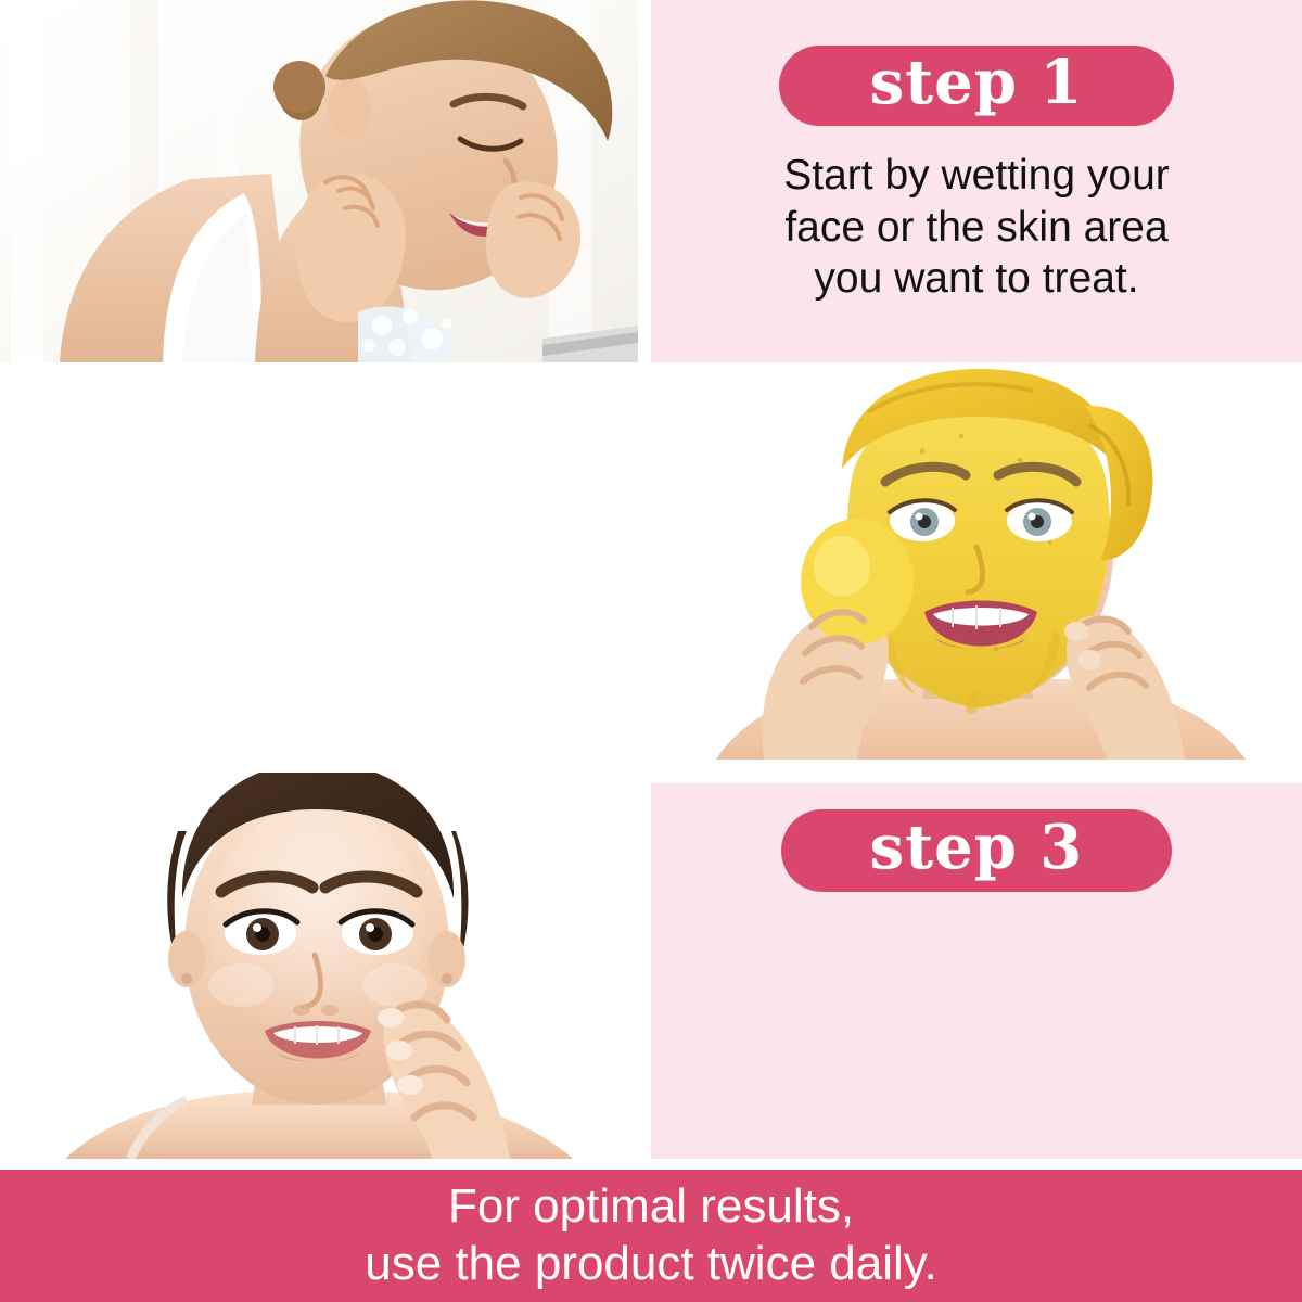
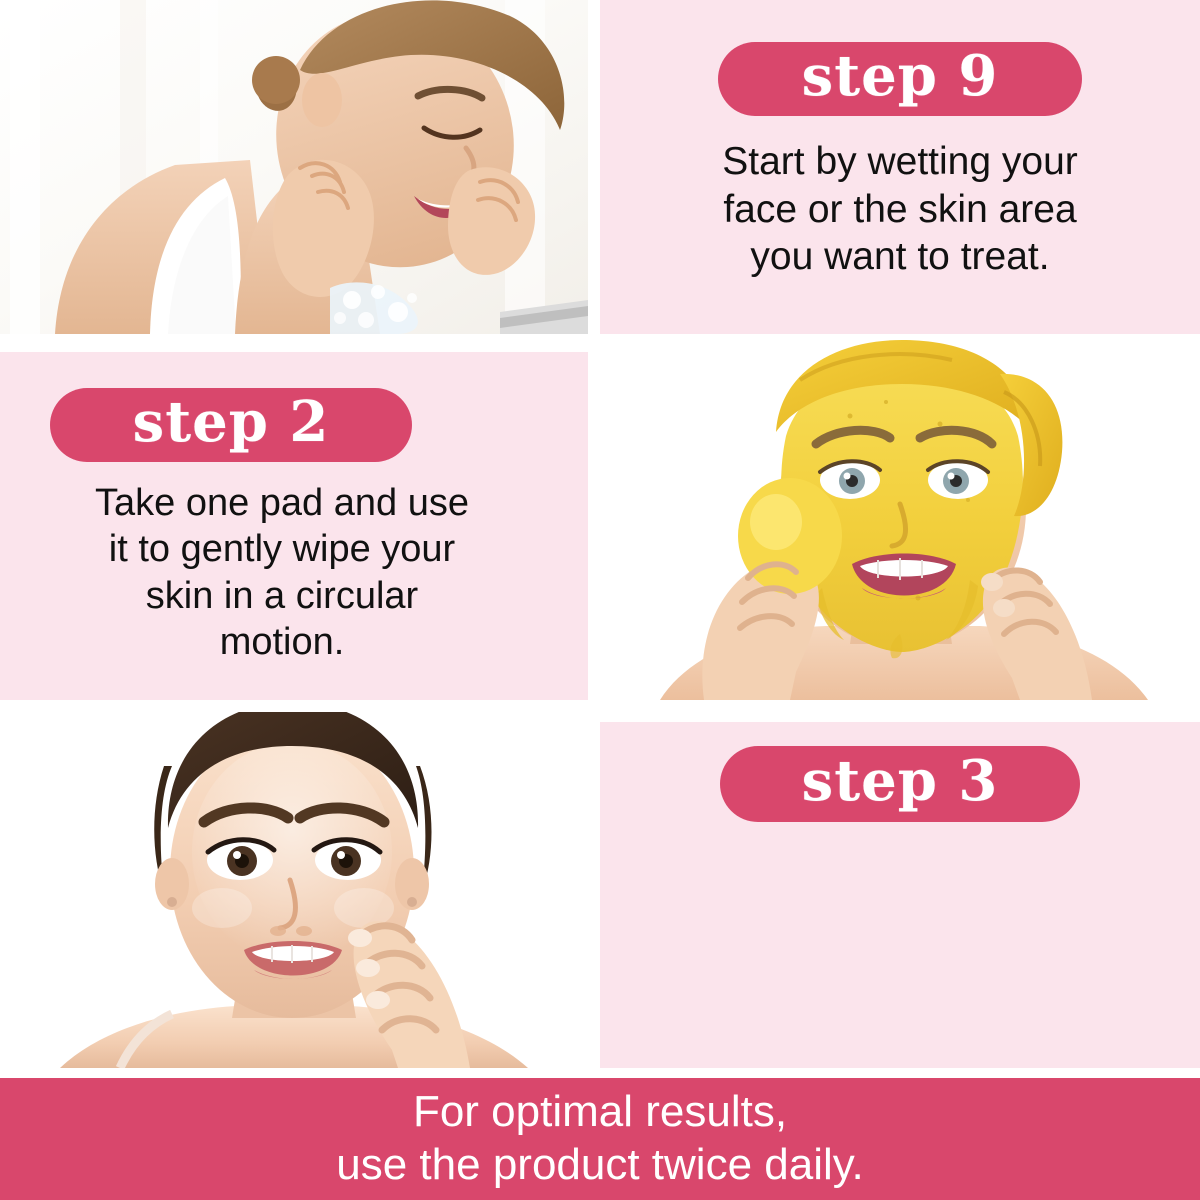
- step 1
+ step 9
  Start by wetting your
  face or the skin area
  you want to treat.
+ step 2
+ Take one pad and use
+ it to gently wipe your
+ skin in a circular
+ motion.
  step 3
  For optimal results,
  use the product twice daily.
